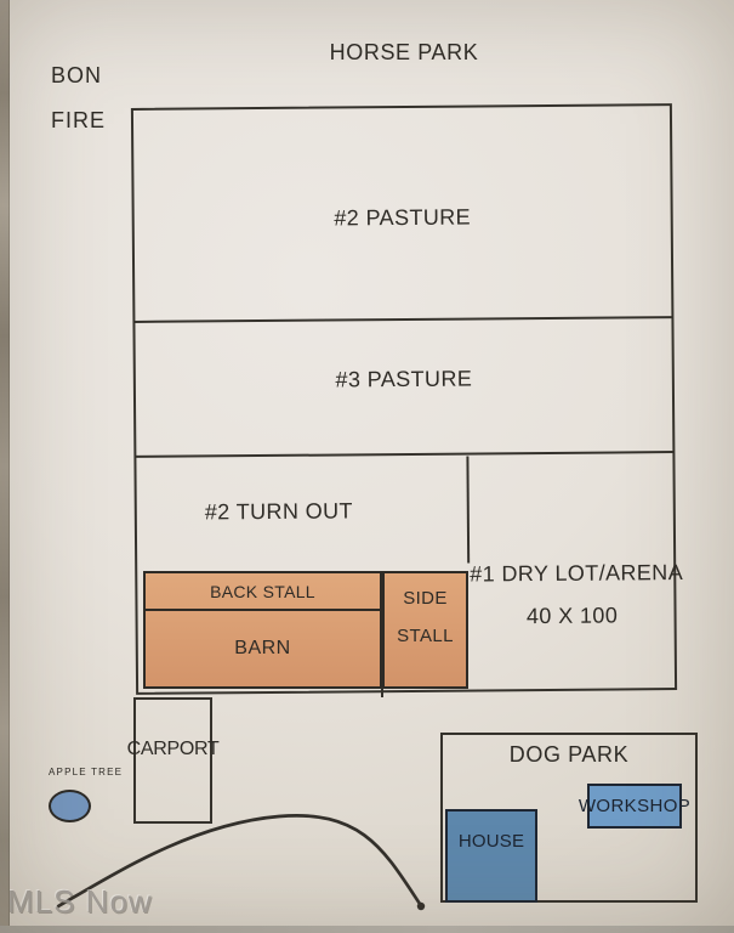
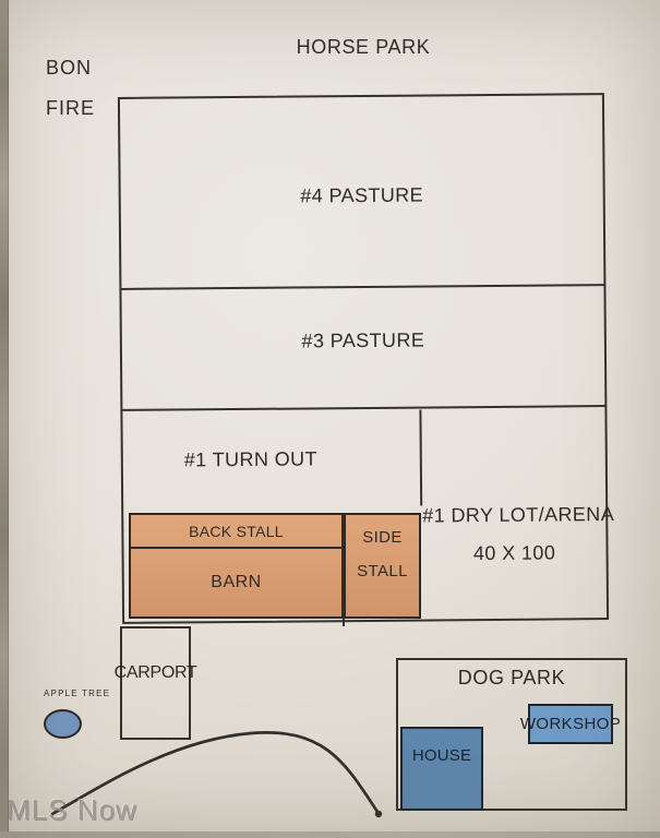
  HORSE PARK
  BON
  FIRE
- #2 PASTURE
+ #4 PASTURE
  #3 PASTURE
- #2 TURN OUT
+ #1 TURN OUT
  #1 DRY LOT/AREN
  40 X 100
  BACK STALL
  BARN
  SIDE
  STALL
  CARPORT
  APPLE TREE
  DOG PARK
  HOUSE
  WORKSHOP
  MLS Now
